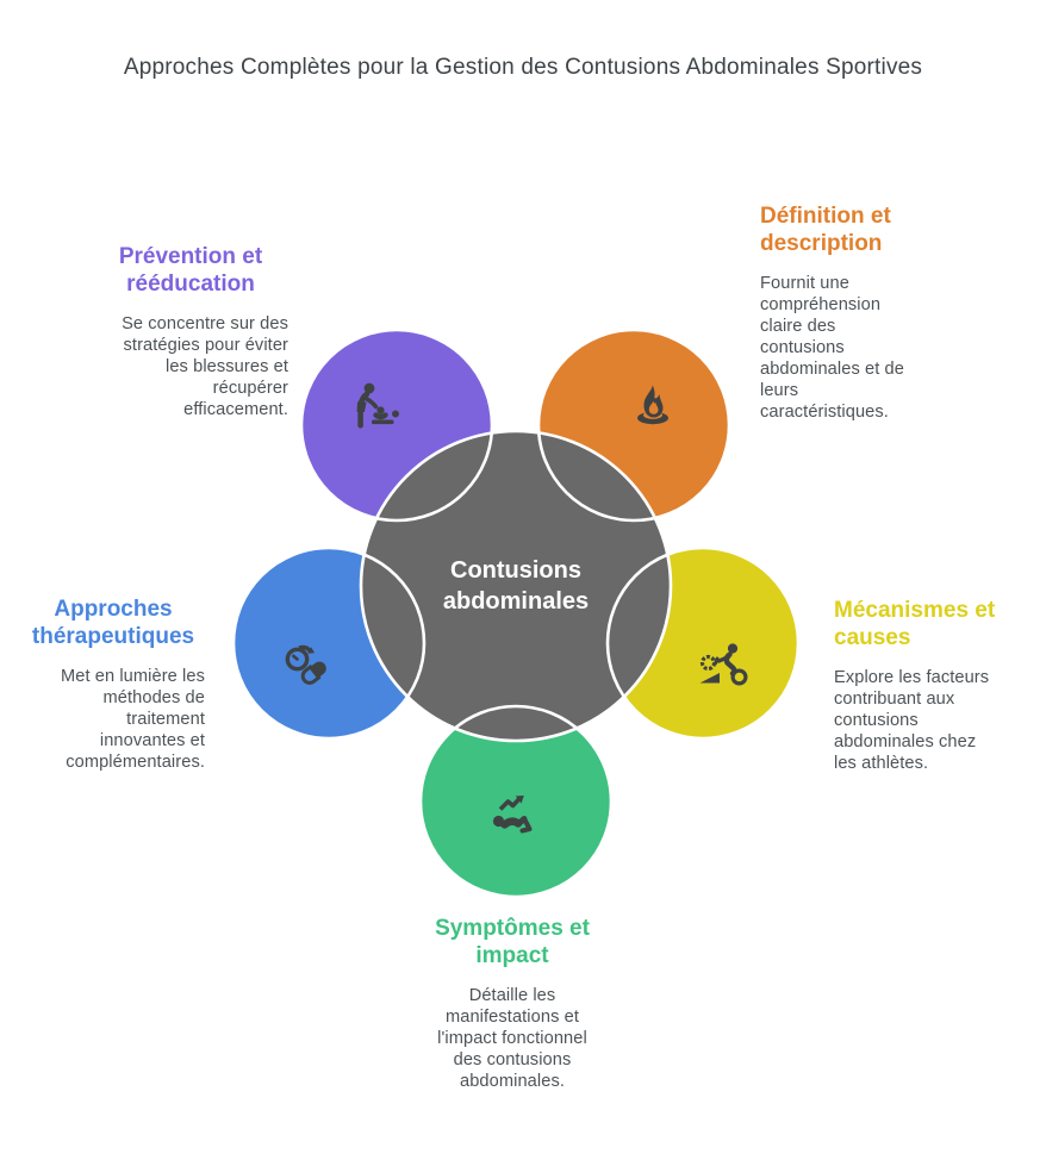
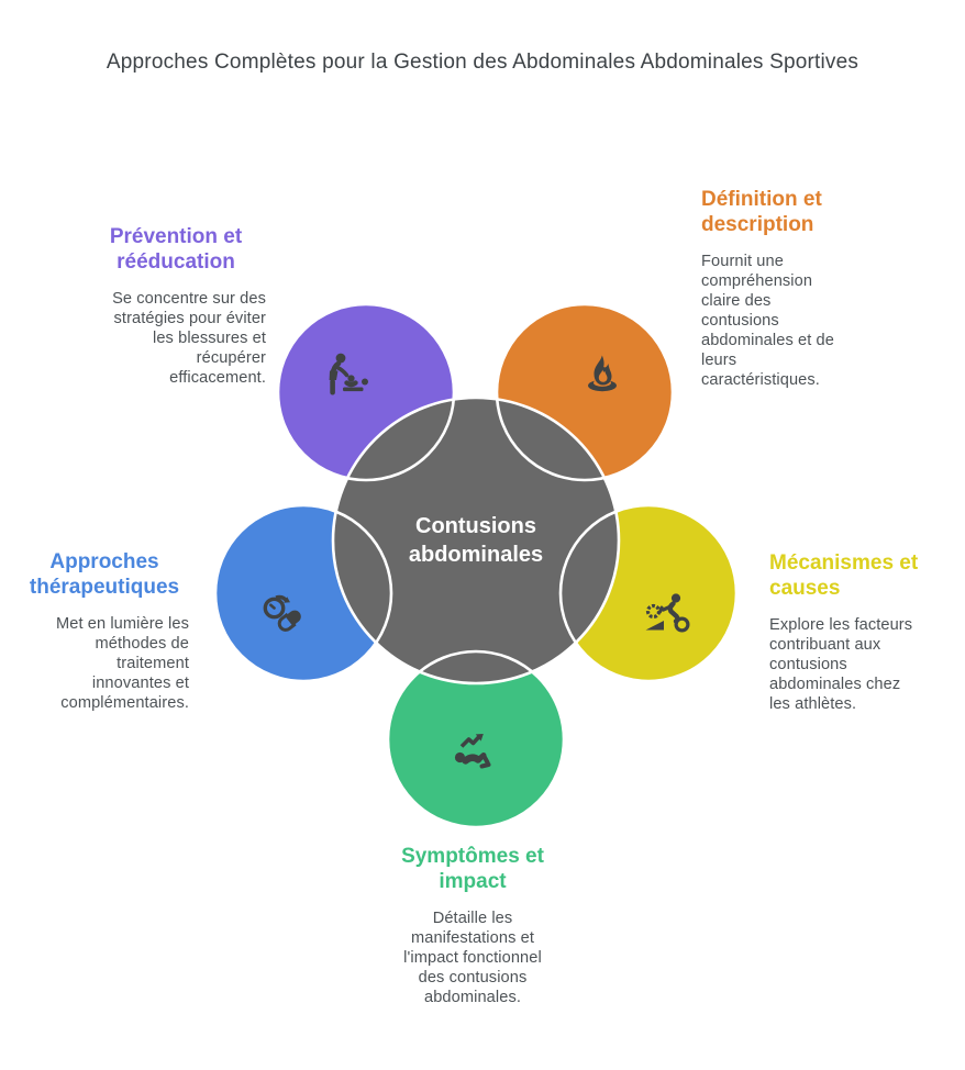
- Approches Complètes pour la Gestion des Contusions Abdominales Sportives
+ Approches Complètes pour la Gestion des Abdominales Abdominales Sportives
  Contusions
  abdominales
  Prévention et
  rééducation
  Se concentre sur des
  stratégies pour éviter
  les blessures et
  récupérer
  efficacement.
  Définition et
  description
  Fournit une
  compréhension
  claire des
  contusions
  abdominales et de
  leurs
  caractéristiques.
  Approches
  thérapeutiques
  Met en lumière les
  méthodes de
  traitement
  innovantes et
  complémentaires.
  Mécanismes et
  causes
  Explore les facteurs
  contribuant aux
  contusions
  abdominales chez
  les athlètes.
  Symptômes et
  impact
  Détaille les
  manifestations et
  l'impact fonctionnel
  des contusions
  abdominales.
